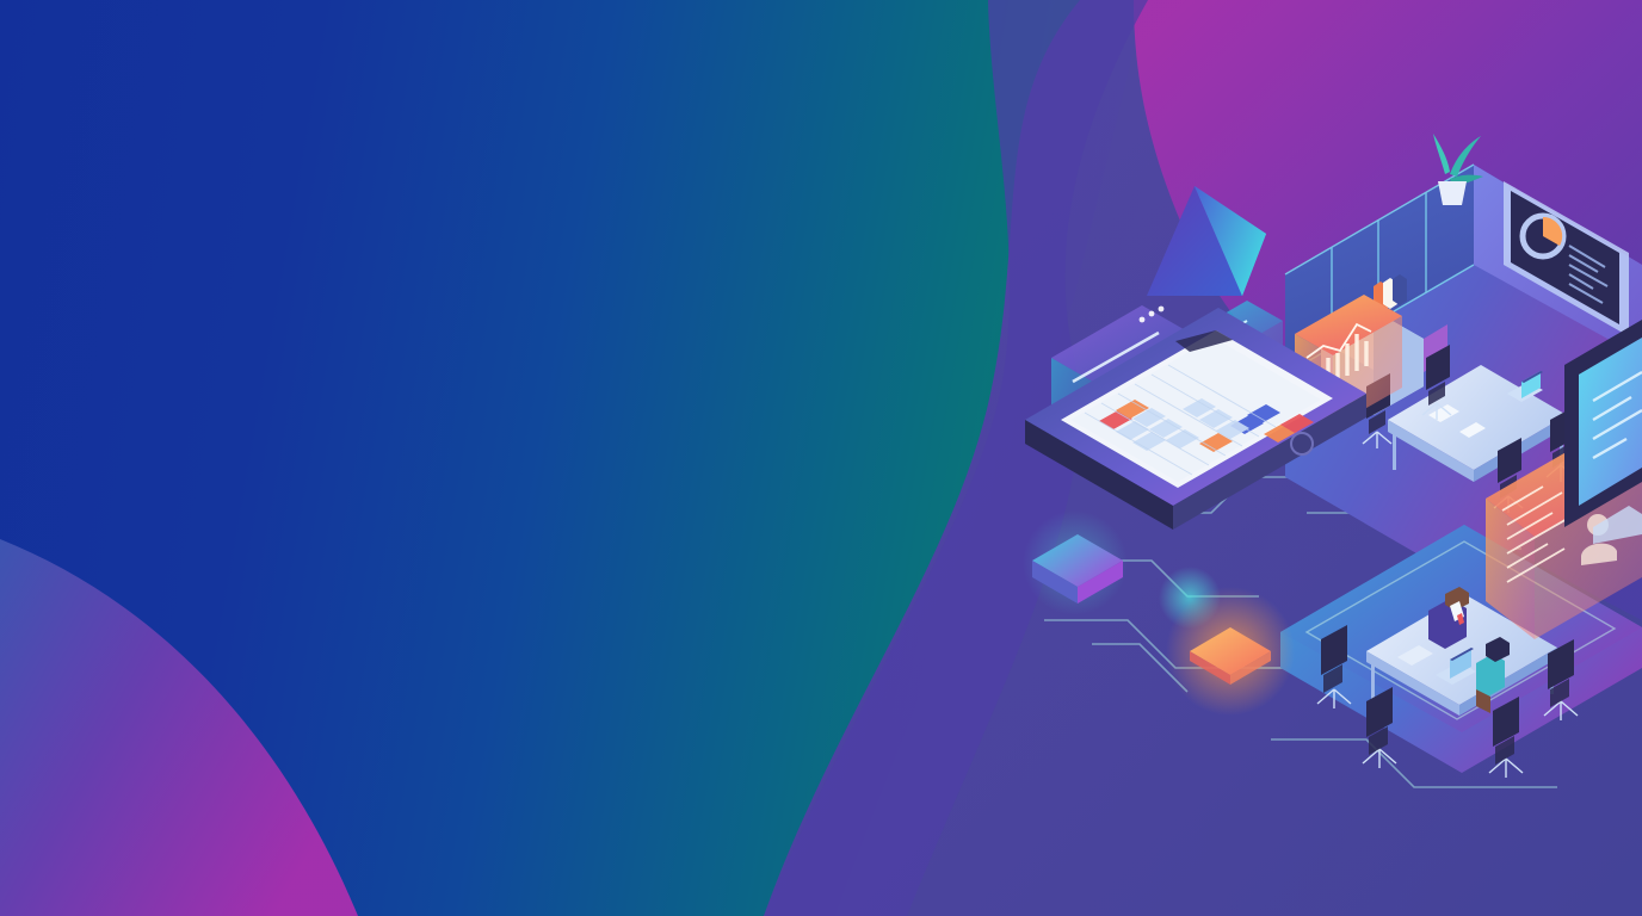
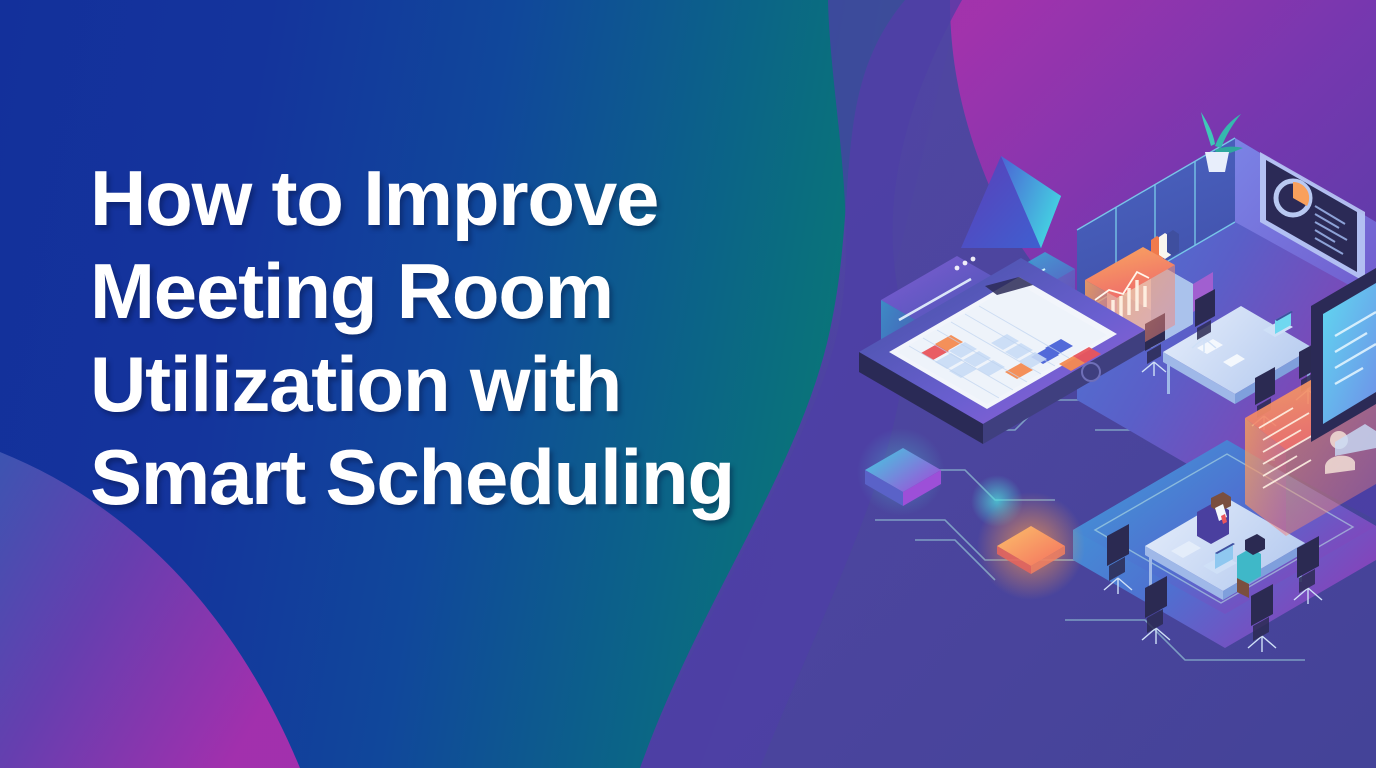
+ How to Improve
+ Meeting Room
+ Utilization with
+ Smart Scheduling
